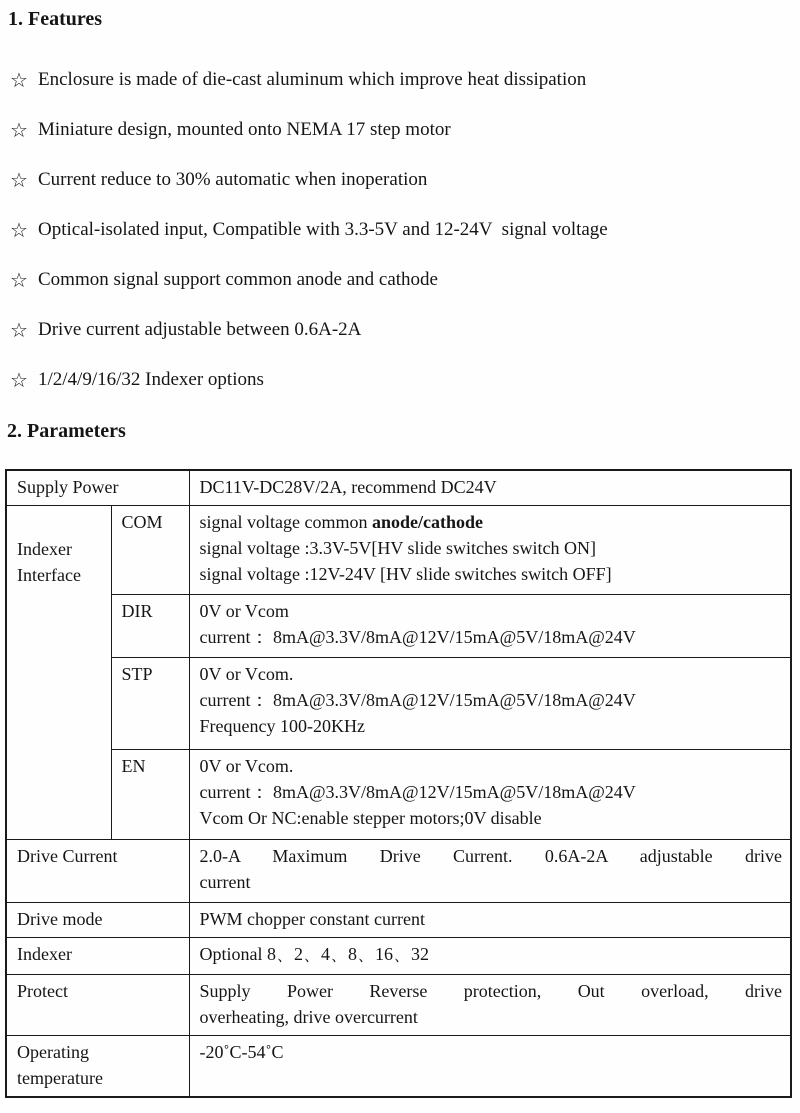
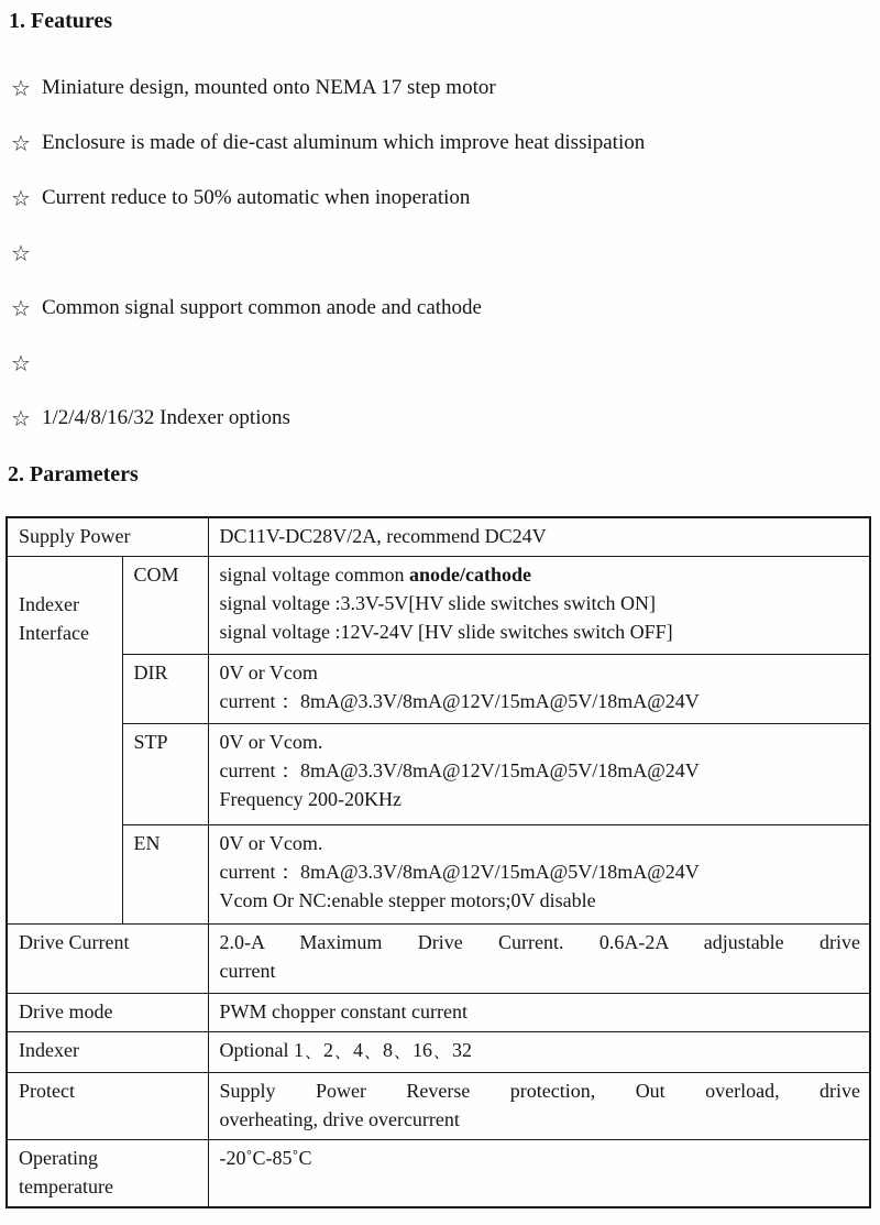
  1. Features
  ☆
- Enclosure is made of die-cast aluminum which improve heat dissipation
+ Miniature design, mounted onto NEMA 17 step motor
  ☆
- Miniature design, mounted onto NEMA 17 step motor
+ Enclosure is made of die-cast aluminum which improve heat dissipation
  ☆
- Current reduce to 30% automatic when inoperation
+ Current reduce to 50% automatic when inoperation
  ☆
- Optical-isolated input, Compatible with 3.3-5V and 12-24V signal voltage
  ☆
  Common signal support common anode and cathode
  ☆
- Drive current adjustable between 0.6A-2A
  ☆
- 1/2/4/9/16/32 Indexer options
+ 1/2/4/8/16/32 Indexer options
  2. Parameters
  Supply Power	DC11V-DC28V/2A, recommend DC24V
  Indexer Interface	COM	signal voltage common anode/cathode signal voltage :3.3V-5V[HV slide switches switch ON] signal voltage :12V-24V [HV slide switches switch OFF]
  DIR	0V or Vcom current： 8mA@3.3V/8mA@12V/15mA@5V/18mA@24V
- STP	0V or Vcom. current： 8mA@3.3V/8mA@12V/15mA@5V/18mA@24V Frequency 100-20KHz
+ STP	0V or Vcom. current： 8mA@3.3V/8mA@12V/15mA@5V/18mA@24V Frequency 200-20KHz
  EN	0V or Vcom. current： 8mA@3.3V/8mA@12V/15mA@5V/18mA@24V Vcom Or NC:enable stepper motors;0V disable
  Drive Current	2.0-A Maximum Drive Current. 0.6A-2A adjustable drive current
  Drive mode	PWM chopper constant current
- Indexer	Optional 8、2、4、8、16、32
+ Indexer	Optional 1、2、4、8、16、32
  Protect	Supply Power Reverse protection, Out overload, drive overheating, drive overcurrent
- Operating temperature	-20˚C-54˚C
+ Operating temperature	-20˚C-85˚C
